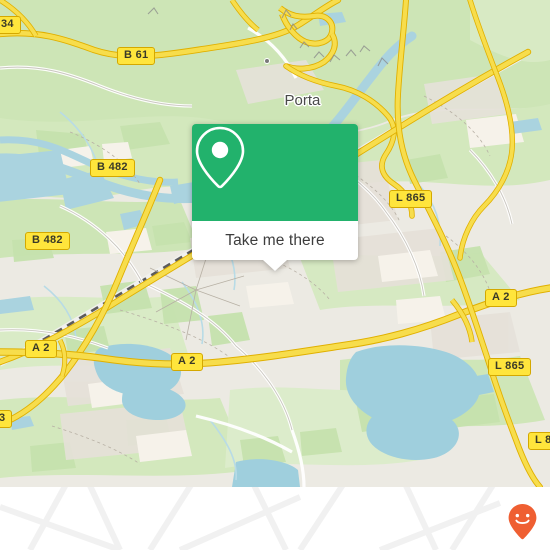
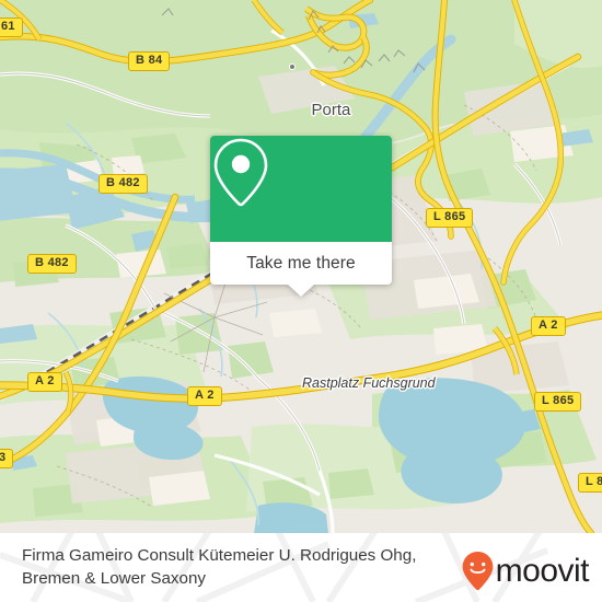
- 34
+ 61
- B 61
+ B 84
  B 482
  B 482
  A 2
  A 2
  A 2
  L 865
  L 865
  L 8
  3
  Porta
+ Rastplatz Fuchsgrund
  Take me there
+ Firma Gameiro Consult Kütemeier U. Rodrigues Ohg, Bremen & Lower Saxony
+ moovit
